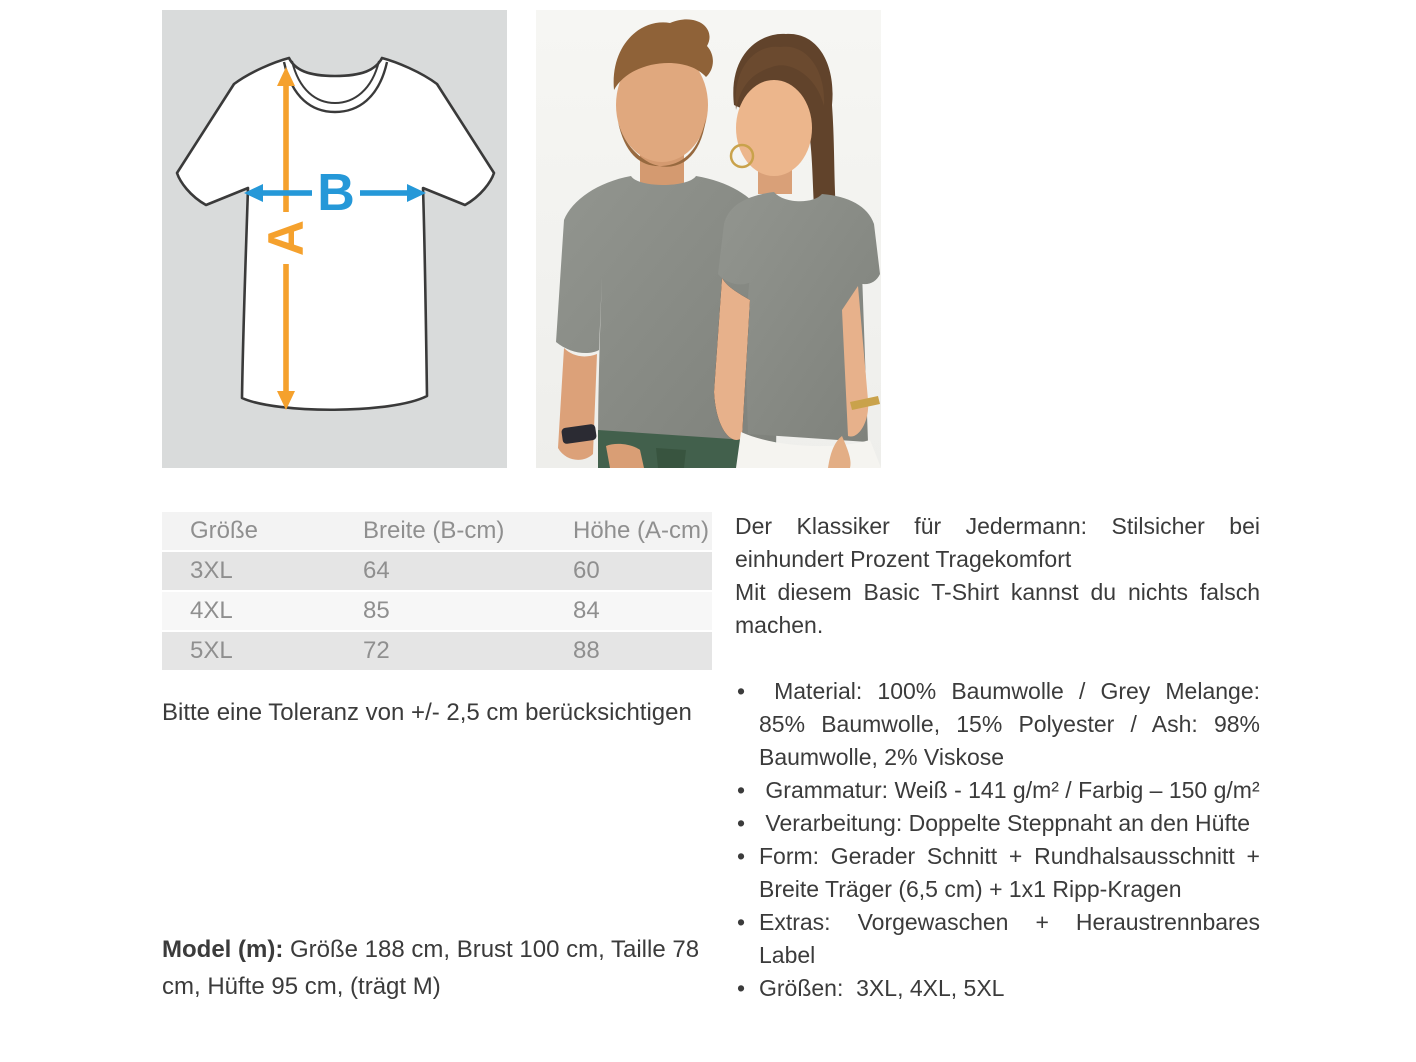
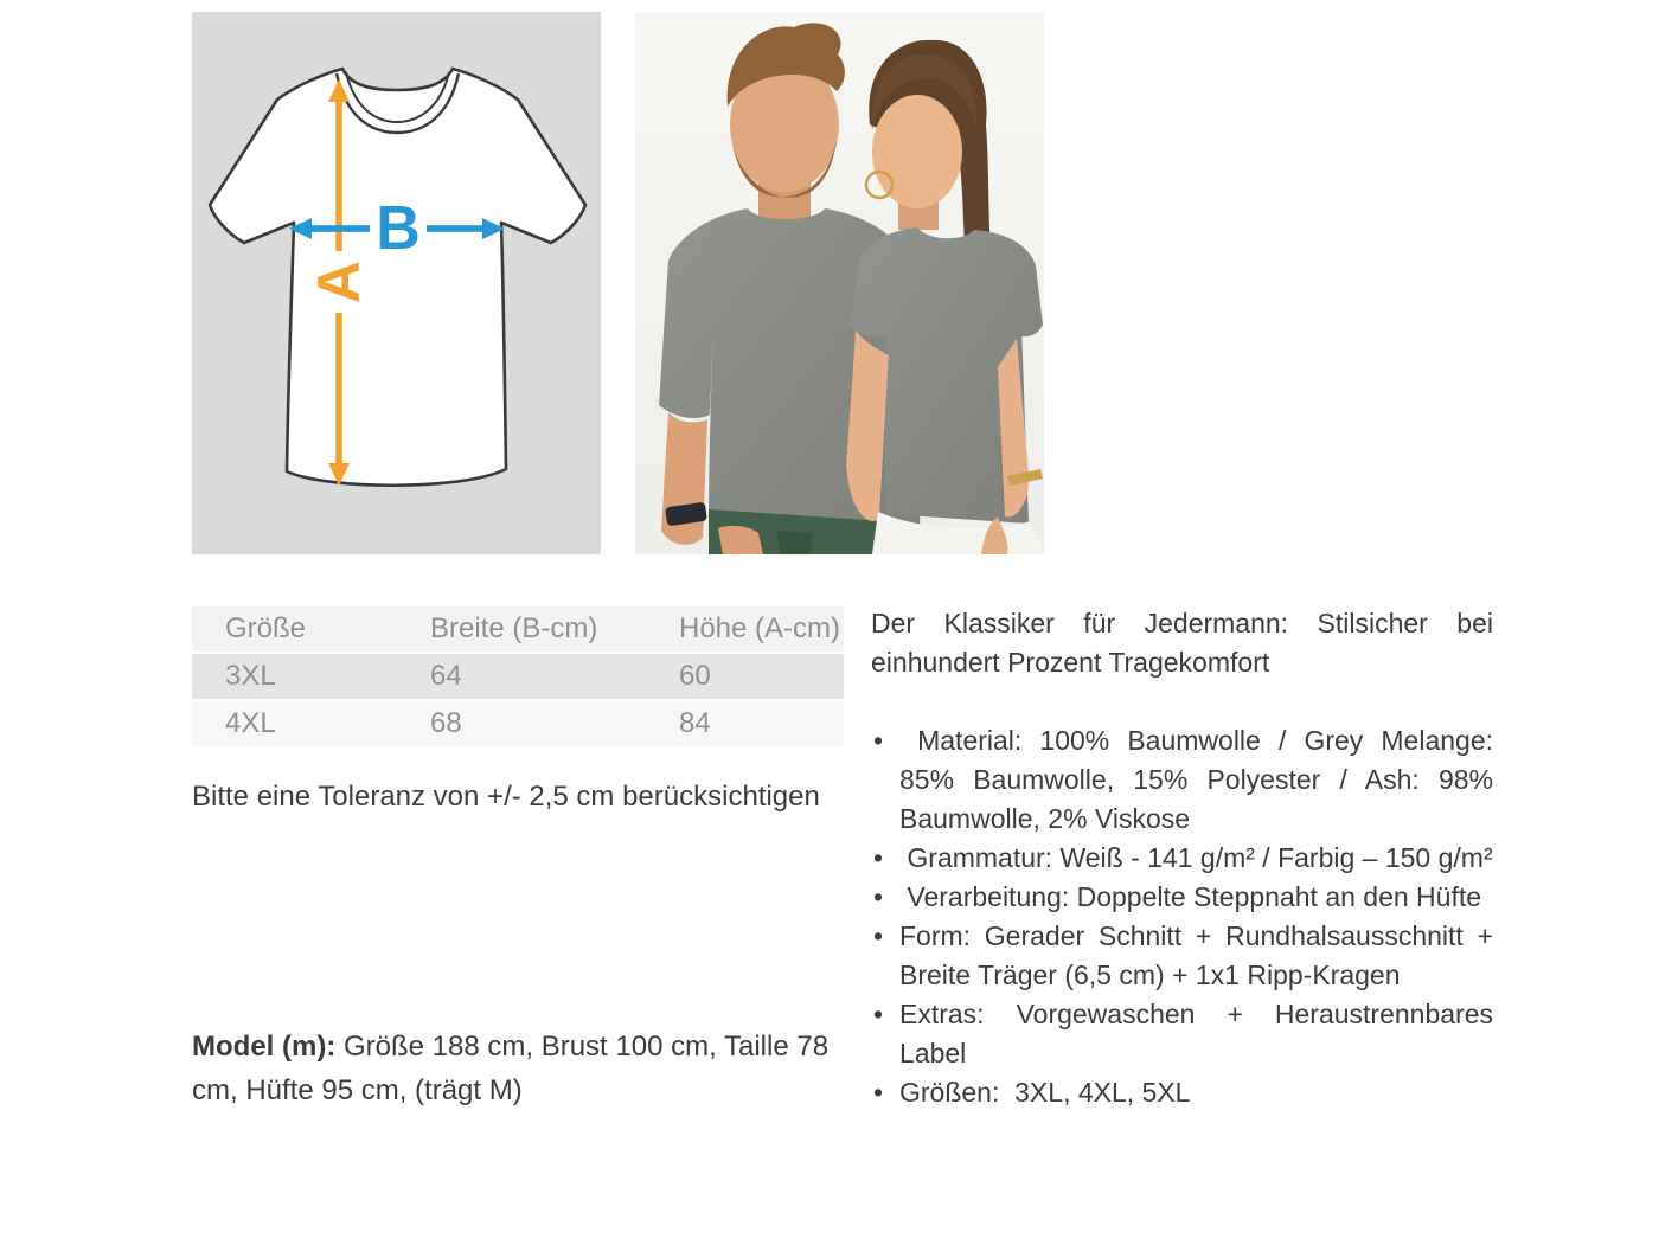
  B
  Größe	Breite (B-cm)	Höhe (A-cm)
  3XL	64	60
- 4XL	85	84
+ 4XL	68	84
- 5XL	72	88
  Bitte eine Toleranz von +/- 2,5 cm berücksichtigen
  Model (m): Größe 188 cm, Brust 100 cm, Taille 78 cm, Hüfte 95 cm, (trägt M)
  Der Klassiker für Jedermann: Stilsicher bei einhundert Prozent Tragekomfort
- Mit diesem Basic T-Shirt kannst du nichts falsch machen.
  Material: 100% Baumwolle / Grey Melange: 85% Baumwolle, 15% Polyester / Ash: 98% Baumwolle, 2% Viskose
  Grammatur: Weiß - 141 g/m² / Farbig – 150 g/m²
  Verarbeitung: Doppelte Steppnaht an den Hüfte
  Form: Gerader Schnitt + Rundhalsausschnitt + Breite Träger (6,5 cm) + 1x1 Ripp-Kragen
  Extras: Vorgewaschen + Heraustrennbares Label
  Größen: 3XL, 4XL, 5XL
